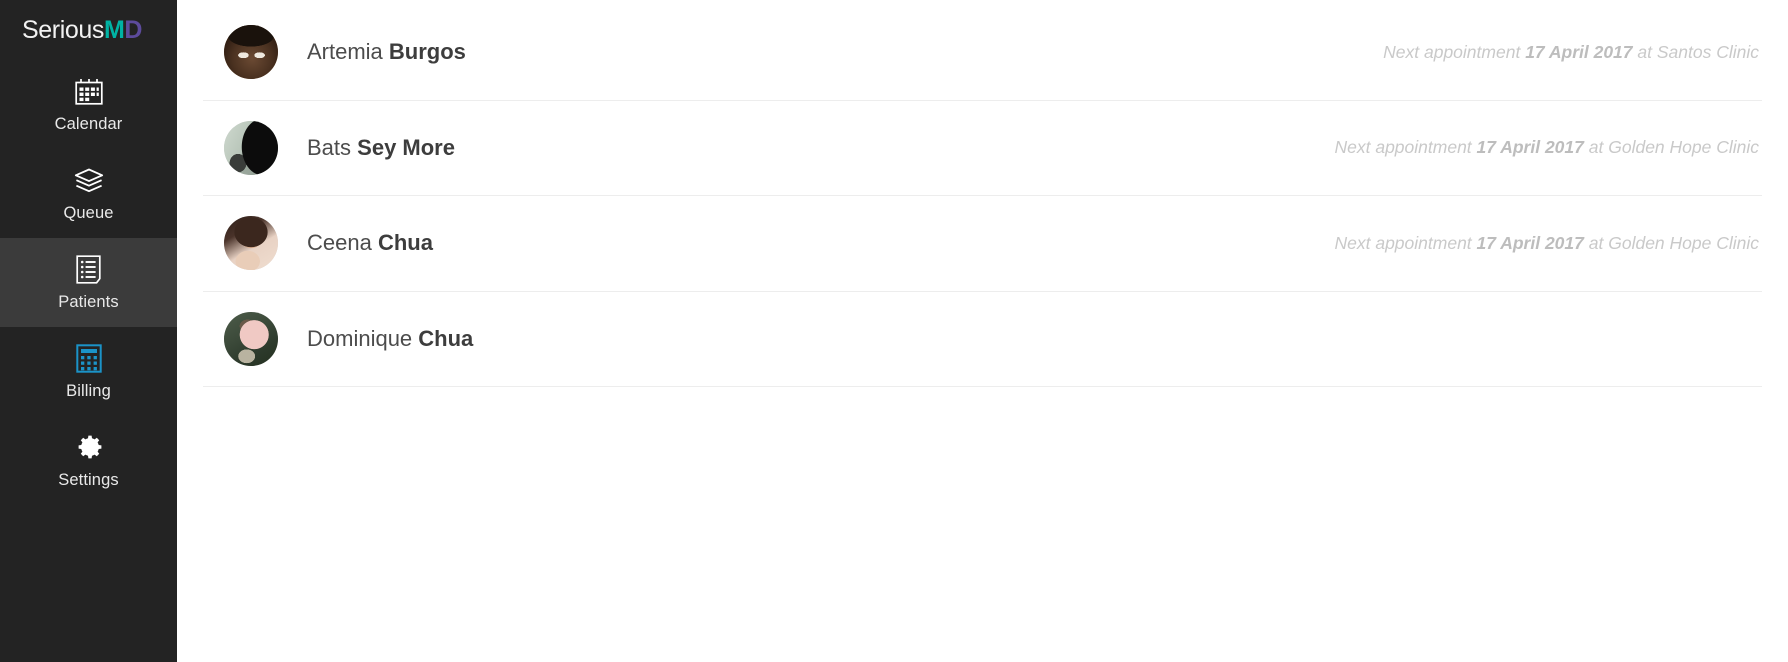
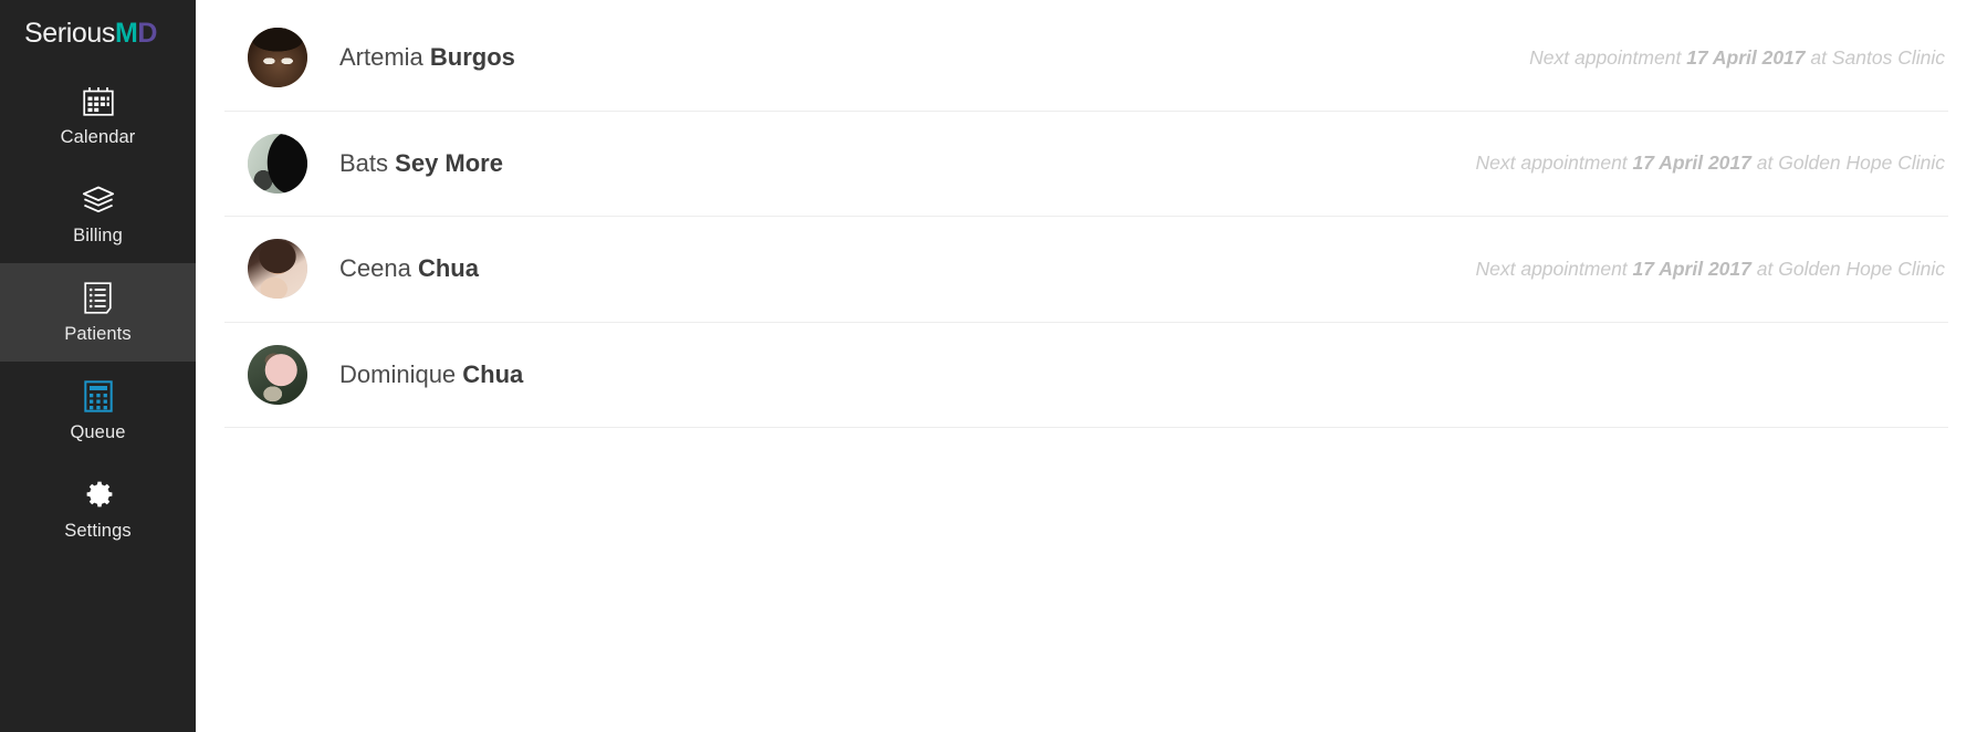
  SeriousMD
  Calendar
- Queue
+ Billing
  Patients
- Billing
+ Queue
  Settings
  Artemia Burgos
  Next appointment 17 April 2017 at Santos Clinic
  Bats Sey More
  Next appointment 17 April 2017 at Golden Hope Clinic
  Ceena Chua
  Next appointment 17 April 2017 at Golden Hope Clinic
  Dominique Chua
